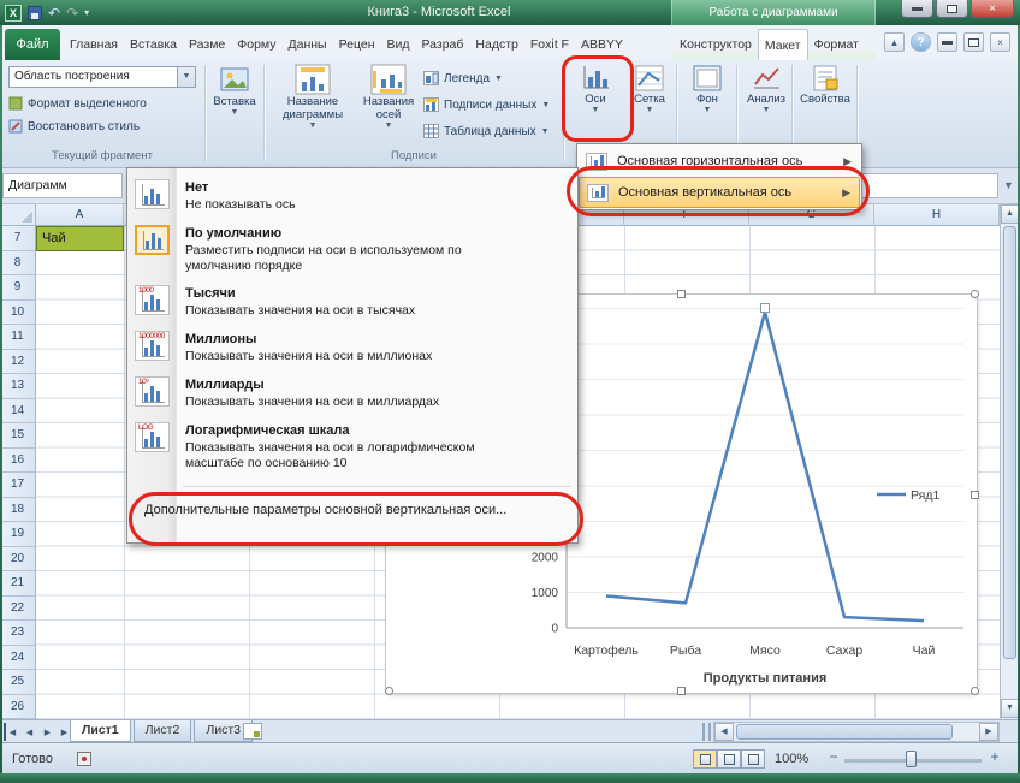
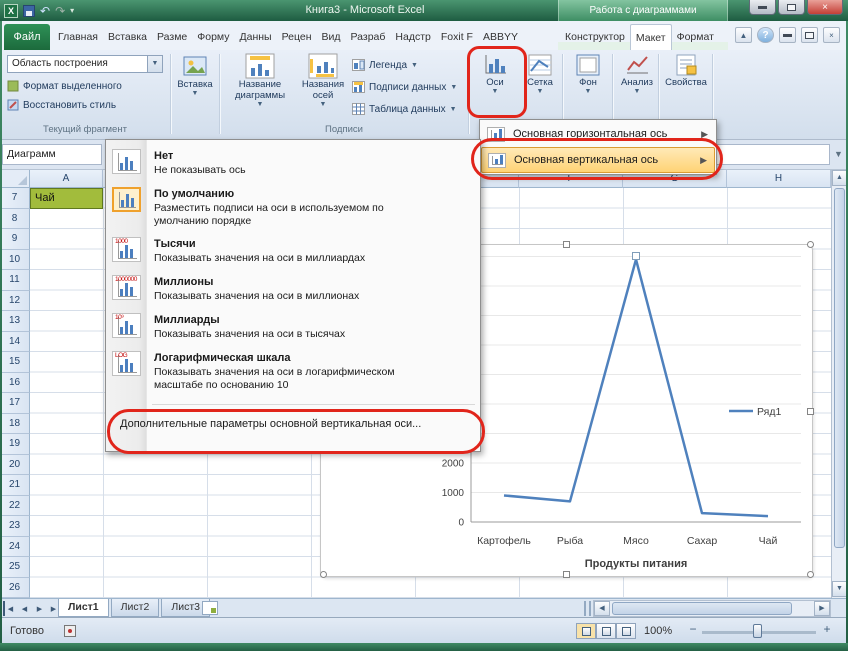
  X
  ↶
  ↷
  ▾
  Книга3 - Microsoft Excel
  Работа с диаграммами
  ×
  Файл
  Главная
  Вставка
  Разме
  Форму
  Данны
  Рецен
  Вид
  Разраб
  Надстр
  Foxit F
  ABBYY
  Конструктор
  Макет
  Формат
  ▲
  ?
  ×
  Область построения
  Формат выделенного
  Восстановить стиль
  Текущий фрагмент
  Вставка
  Название диаграммы
  Названия осей
  Легенда
  Подписи данных
  Таблица данных
  Подписи
  Оси
  Сетка
  Фон
  Анализ
  Свойства
  Диаграмм
  ▼
  A
  F
  G
  H
  7
  8
  9
  10
  11
  12
  13
  14
  15
  16
  17
  18
  19
  20
  21
  22
  23
  24
  25
  26
  Чай
  0
  1000
  2000
  Картофель
  Рыба
  Мясо
  Сахар
  Чай
  Ряд1
  Продукты питания
  Основная горизонтальная ось
  ▶
  Основная вертикальная ось
  ▶
  Нет
  Не показывать ось
  По умолчанию
  Разместить подписи на оси в используемом по умолчанию порядке
  Тысячи
- Показывать значения на оси в тысячах
+ Показывать значения на оси в миллиардах
  Миллионы
  Показывать значения на оси в миллионах
  Миллиарды
- Показывать значения на оси в миллиардах
+ Показывать значения на оси в тысячах
  Логарифмическая шкала
  Показывать значения на оси в логарифмическом масштабе по основанию 10
  Дополнительные параметры основной вертикальная оси...
  Лист1
  Лист2
  Лист3
  Готово
  100%
  −
  +
